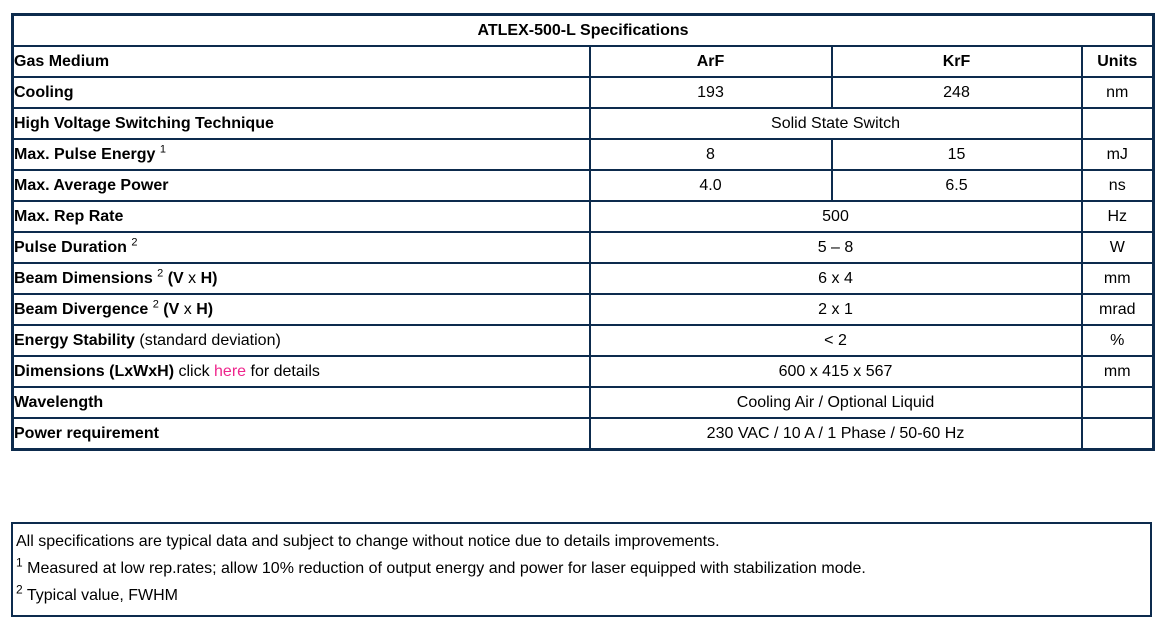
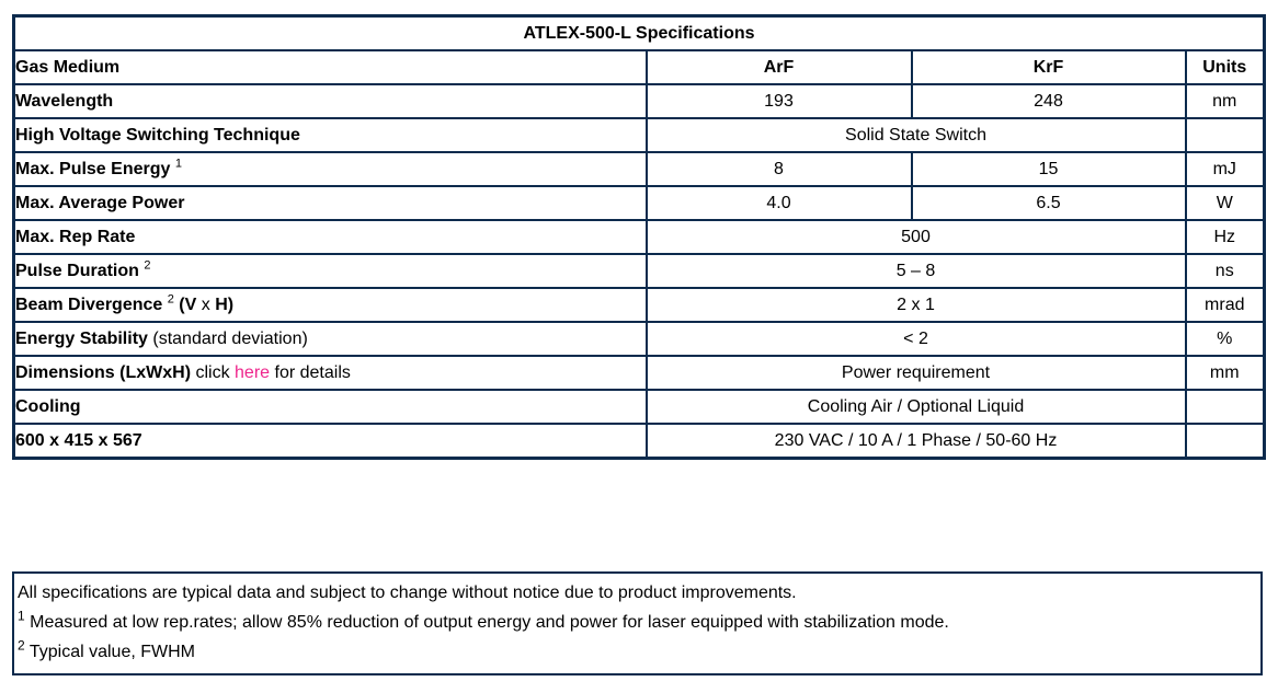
  ATLEX-500-L Specifications
  Gas Medium	ArF	KrF	Units
- Cooling	193	248	nm
+ Wavelength	193	248	nm
  High Voltage Switching Technique	Solid State Switch
  Max. Pulse Energy 1	8	15	mJ
- Max. Average Power	4.0	6.5	ns
+ Max. Average Power	4.0	6.5	W
  Max. Rep Rate	500	Hz
- Pulse Duration 2	5 – 8	W
+ Pulse Duration 2	5 – 8	ns
- Beam Dimensions 2 (V x H)	6 x 4	mm
  Beam Divergence 2 (V x H)	2 x 1	mrad
  Energy Stability (standard deviation)	< 2	%
- Dimensions (LxWxH) click here for details	600 x 415 x 567	mm
+ Dimensions (LxWxH) click here for details	Power requirement	mm
- Wavelength	Cooling Air / Optional Liquid
+ Cooling	Cooling Air / Optional Liquid
- Power requirement	230 VAC / 10 A / 1 Phase / 50-60 Hz
+ 600 x 415 x 567	230 VAC / 10 A / 1 Phase / 50-60 Hz
- All specifications are typical data and subject to change without notice due to details improvements.
+ All specifications are typical data and subject to change without notice due to product improvements.
- 1 Measured at low rep.rates; allow 10% reduction of output energy and power for laser equipped with stabilization mode.
+ 1 Measured at low rep.rates; allow 85% reduction of output energy and power for laser equipped with stabilization mode.
  2 Typical value, FWHM
